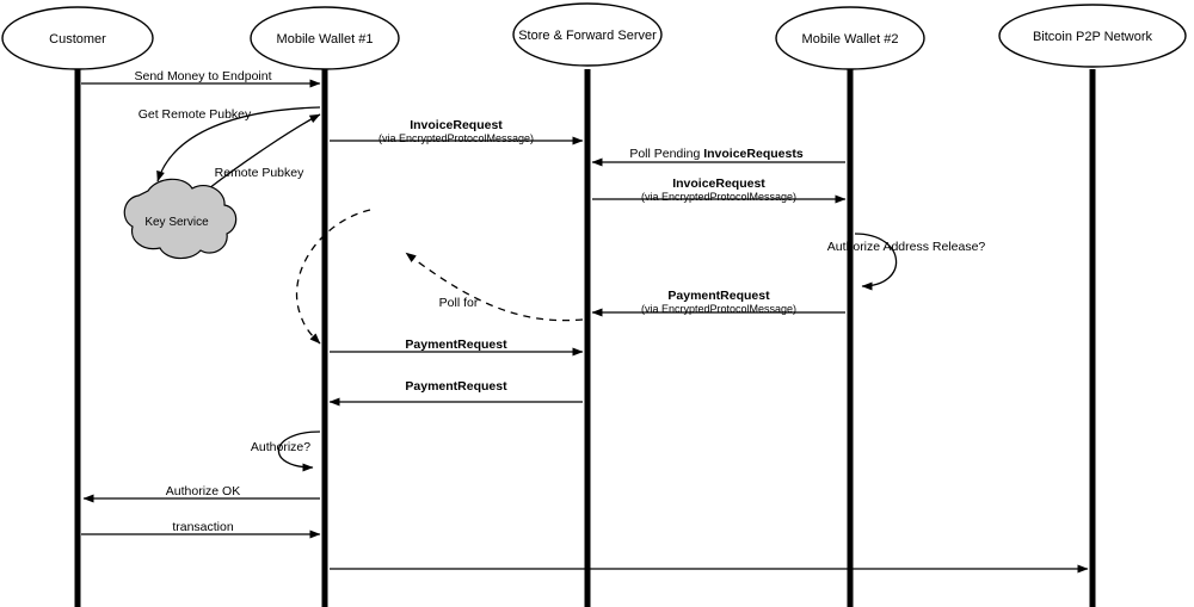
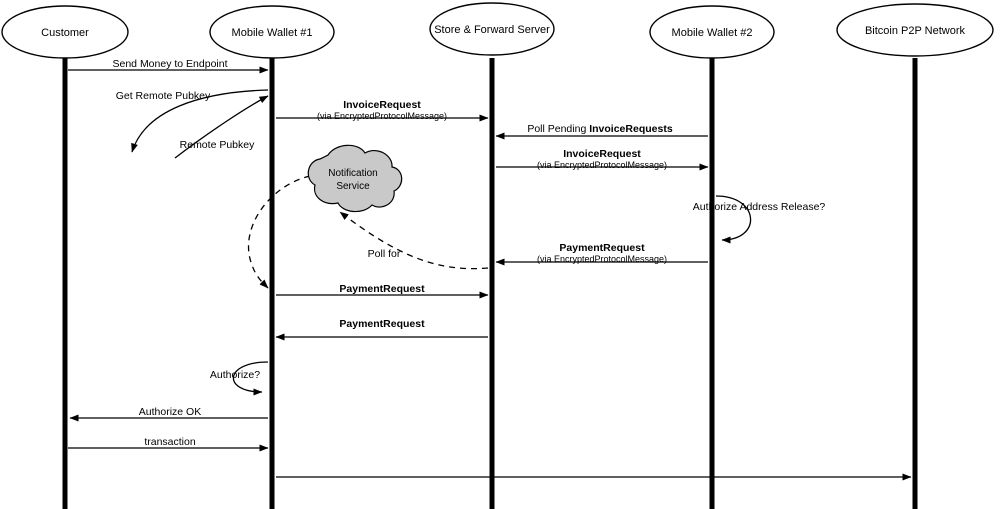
  Customer
  Mobile Wallet #1
  Store & Forward Server
  Mobile Wallet #2
  Bitcoin P2P Network
  Send Money to Endpoint
  Get Remote Pubkey
  Remote Pubkey
- Key Service
  InvoiceRequest
  (via EncryptedProtocolMessage)
  Poll Pending InvoiceRequests
  InvoiceRequest
  (via EncryptedProtocolMessage)
  Authorize Address Release?
  PaymentRequest
  (via EncryptedProtocolMessage)
  Poll for
+ Notification
+ Service
  PaymentRequest
  PaymentRequest
  Authorize?
  Authorize OK
  transaction
